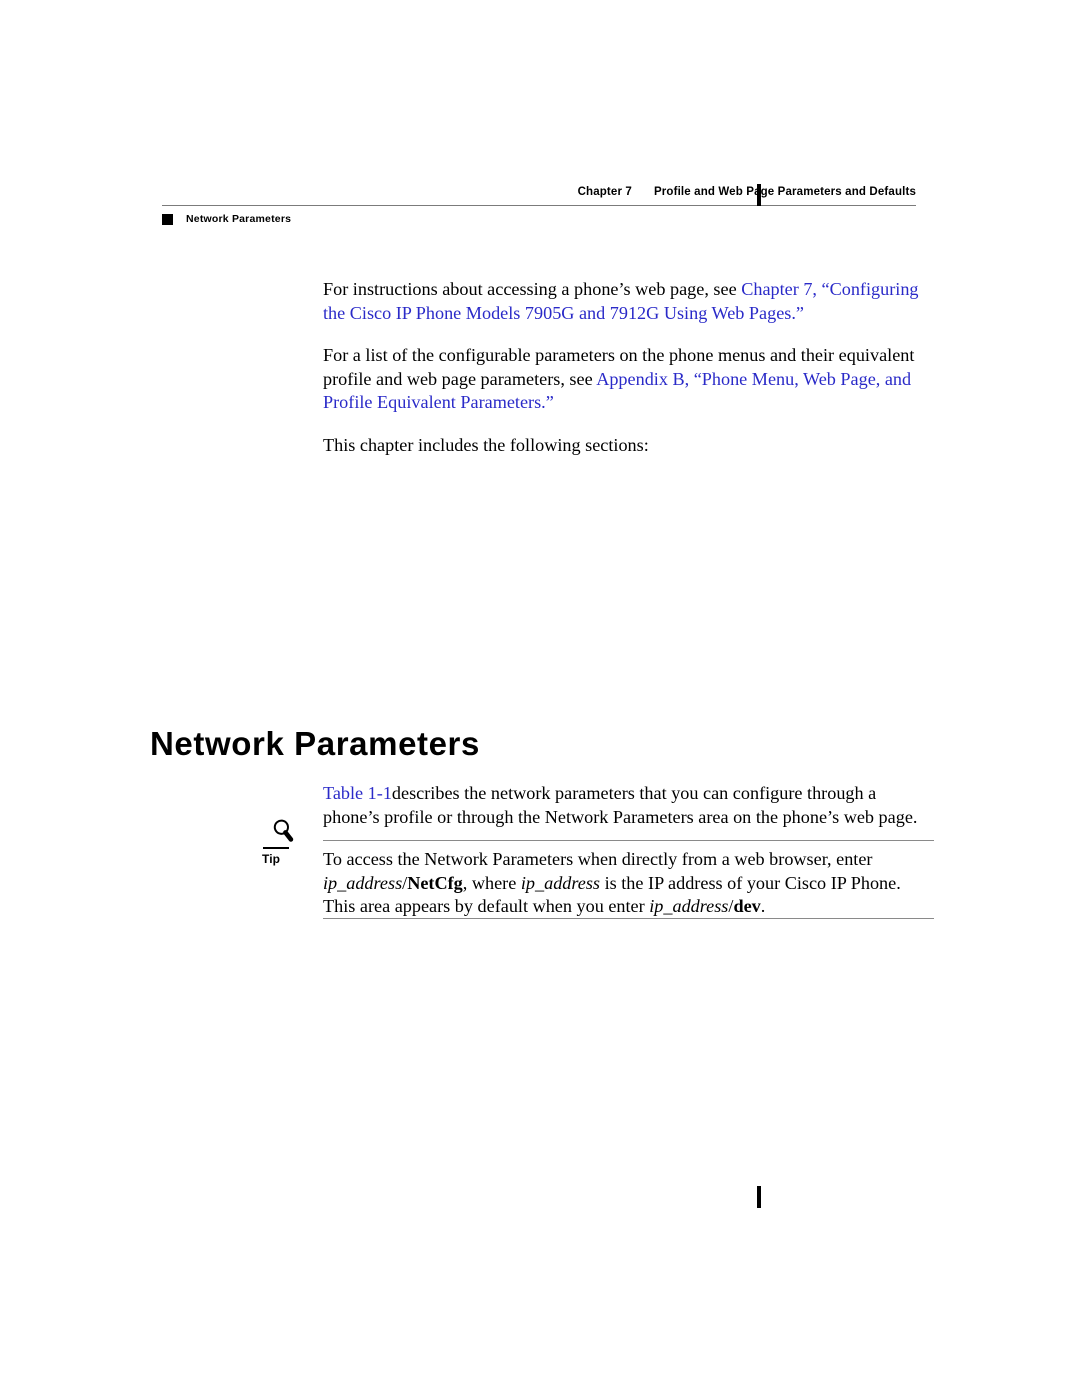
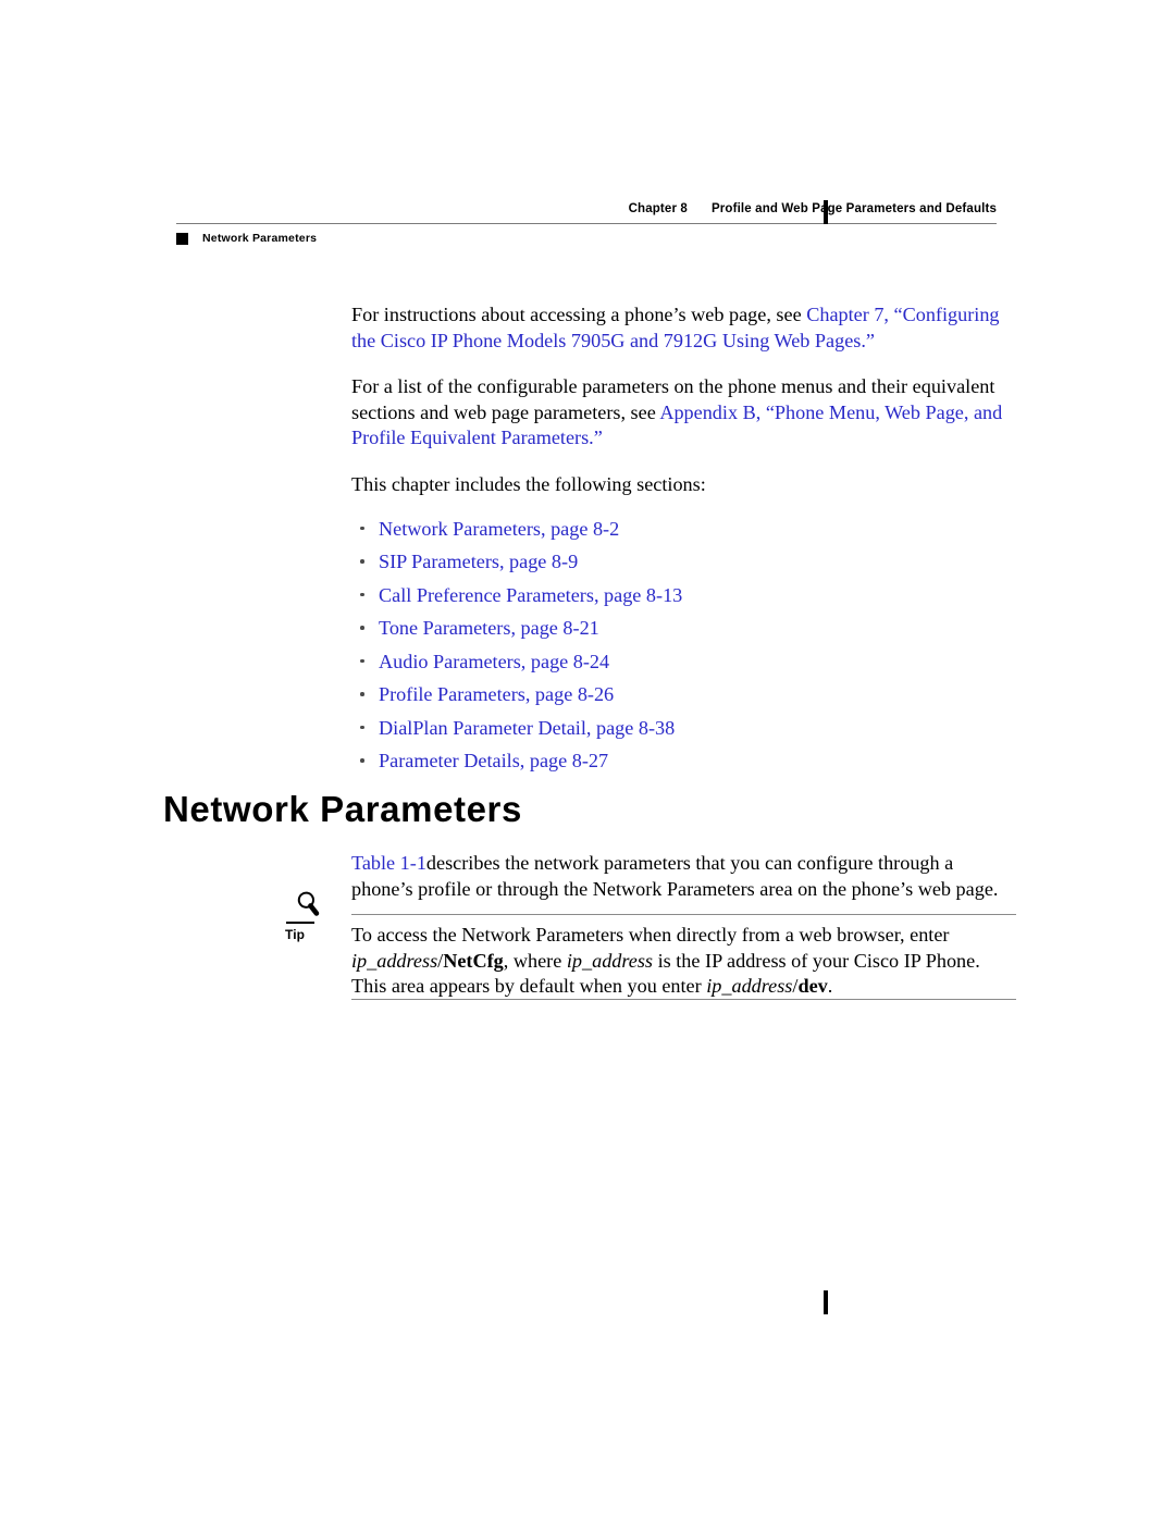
- Chapter 7 Profile and Web Pge Parameters and Defaults
+ Chapter 8 Profile and Web Pge Parameters and Defaults
  Network Parameters
  For instructions about accessing a phone’s web page, see Chapter 7, “Configuring the Cisco IP Phone Models 7905G and 7912G Using Web Pages.”
- For a list of the configurable parameters on the phone menus and their equivalent profile and web page parameters, see Appendix B, “Phone Menu, Web Page, and Profile Equivalent Parameters.”
+ For a list of the configurable parameters on the phone menus and their equivalent sections and web page parameters, see Appendix B, “Phone Menu, Web Page, and Profile Equivalent Parameters.”
  This chapter includes the following sections:
+ Network Parameters, page 8-2
+ SIP Parameters, page 8-9
+ Call Preference Parameters, page 8-13
+ Tone Parameters, page 8-21
+ Audio Parameters, page 8-24
+ Profile Parameters, page 8-26
+ DialPlan Parameter Detail, page 8-38
+ Parameter Details, page 8-27
  Network Parameters
  Table 1-1describes the network parameters that you can configure through a phone’s profile or through the Network Parameters area on the phone’s web page.
  Tip
  To access the Network Parameters when directly from a web browser, enter ip_address/NetCfg, where ip_address is the IP address of your Cisco IP Phone. This area appears by default when you enter ip_address/dev.
